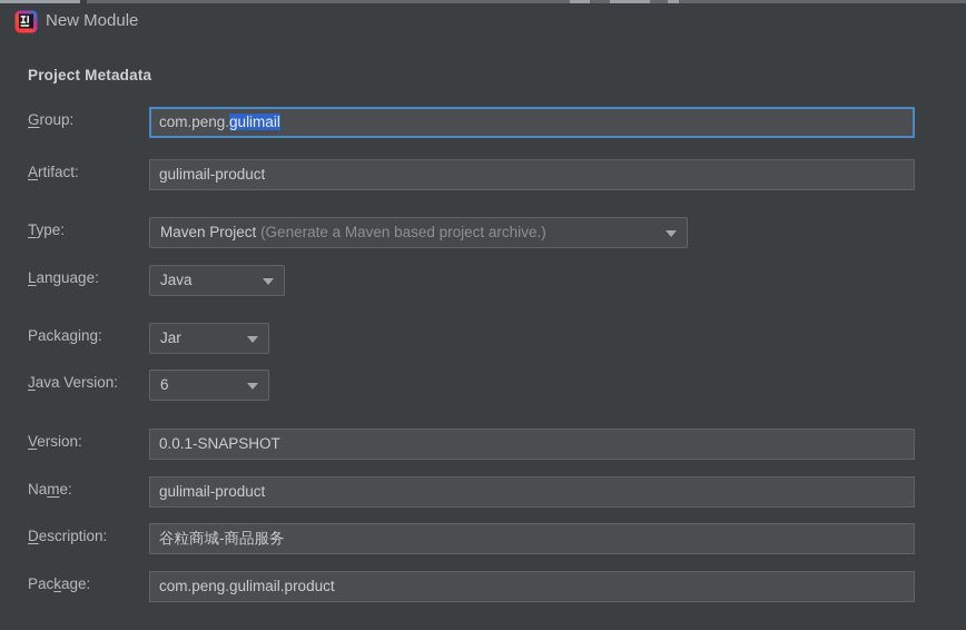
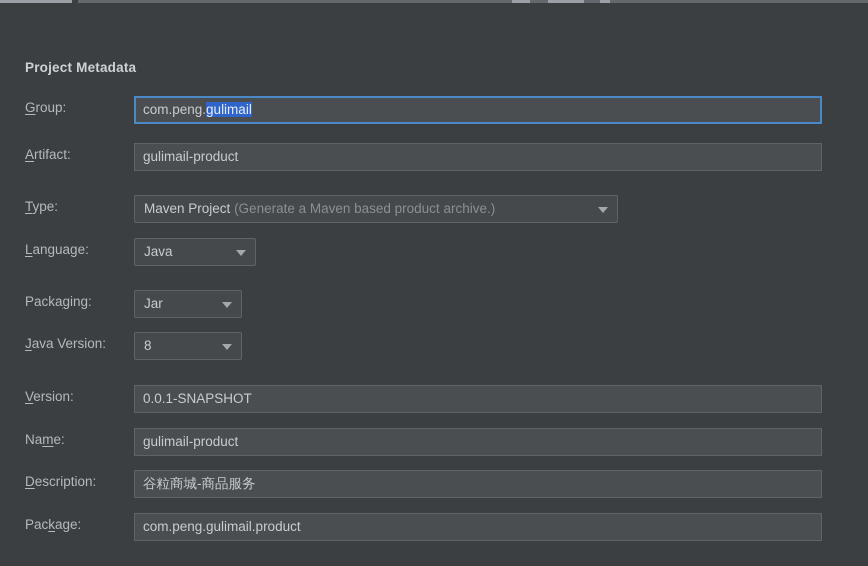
- New Module
  Project Metadata
  Group:
  com.peng.gulimail
  Artifact:
  gulimail-product
  Type:
- Maven Project (Generate a Maven based project archive.)
+ Maven Project (Generate a Maven based product archive.)
  Language:
  Java
  Packaging:
  Jar
  Java Version:
- 6
+ 8
  Version:
  0.0.1-SNAPSHOT
  Name:
  gulimail-product
  Description:
  谷粒商城-商品服务
  Package:
  com.peng.gulimail.product
